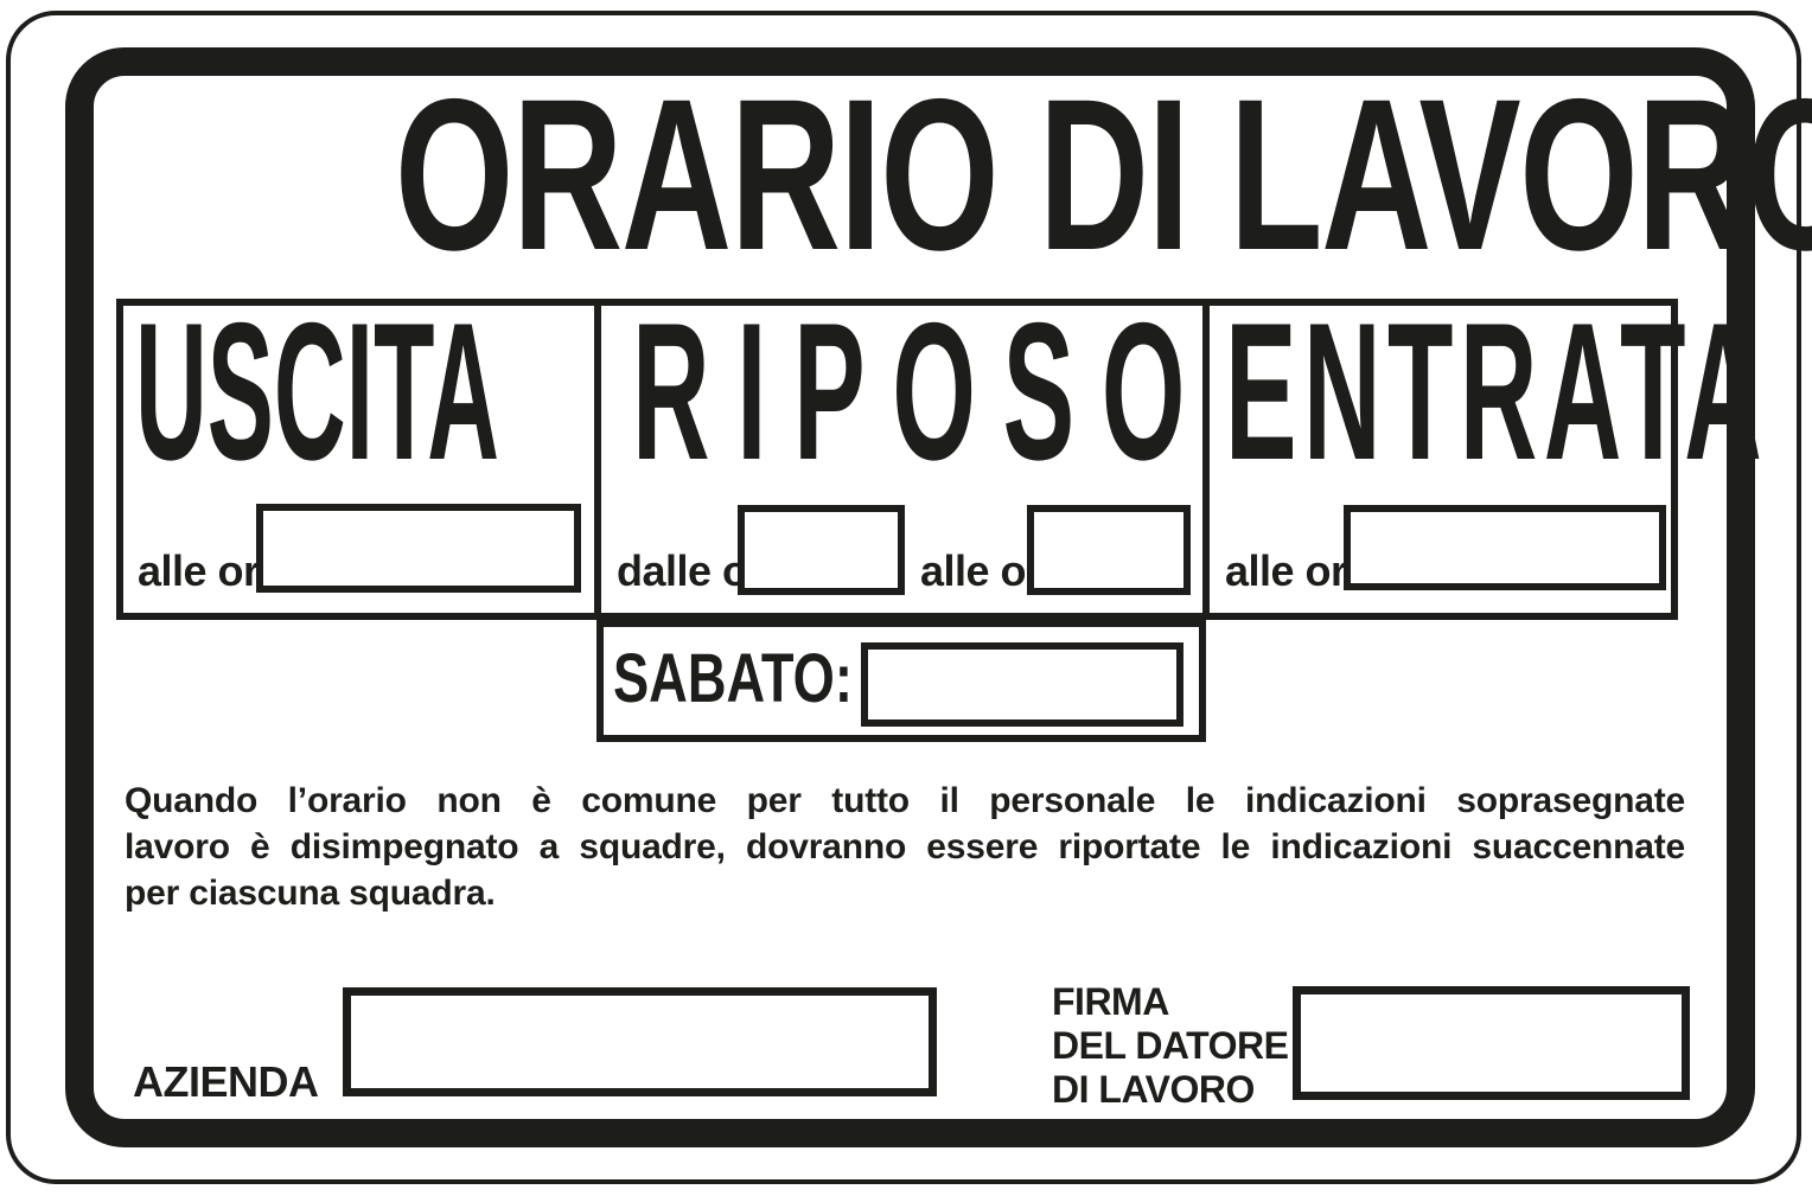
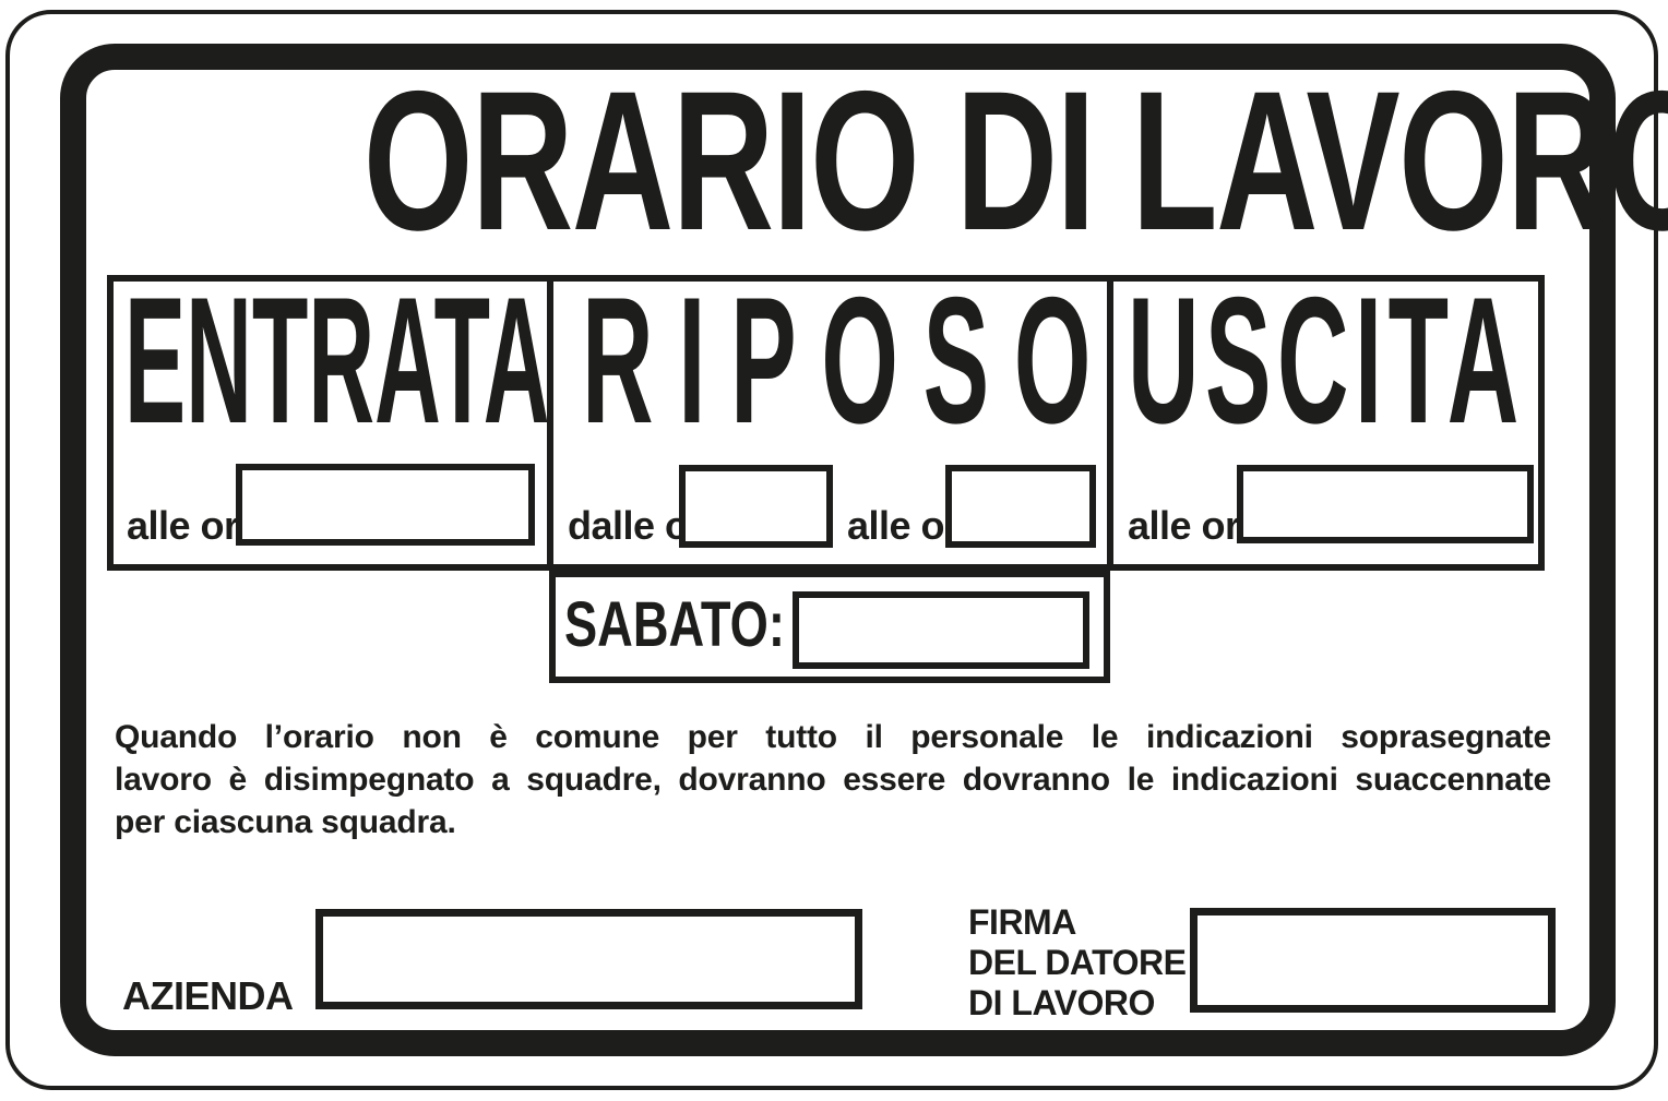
  ORARIO DI LAVORO
- USCITA
+ ENTRATA
  RIPOSO
- ENTRATA
+ USCITA
  alle or
  dalle o
  alle o
  alle or
  SABATO:
  Quando l’orario non è comune per tutto il personale le indicazioni soprasegnate
- lavoro è disimpegnato a squadre, dovranno essere riportate le indicazioni suaccennate
+ lavoro è disimpegnato a squadre, dovranno essere dovranno le indicazioni suaccennate
  per ciascuna squadra.
  AZIENDA
  FIRMA
  DEL DATORE
  DI LAVORO
